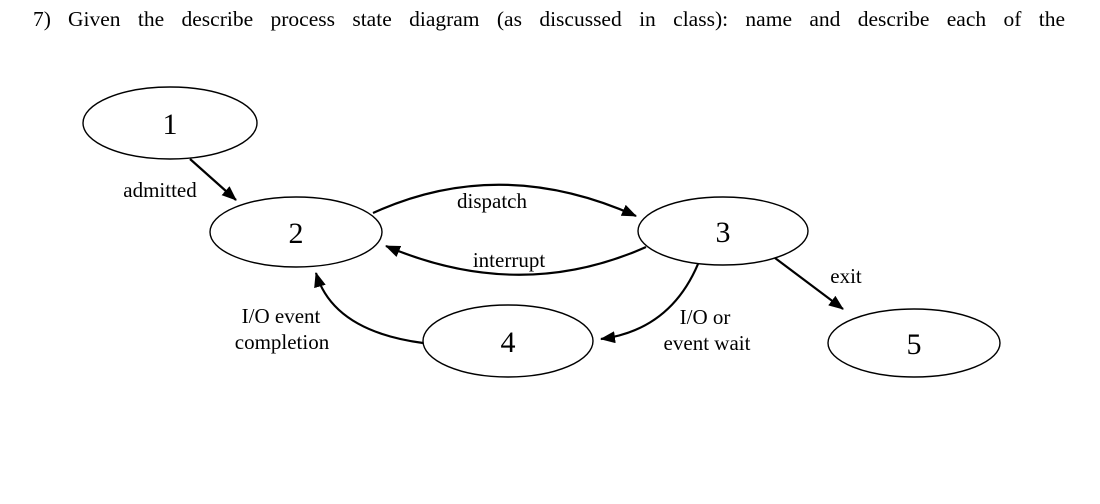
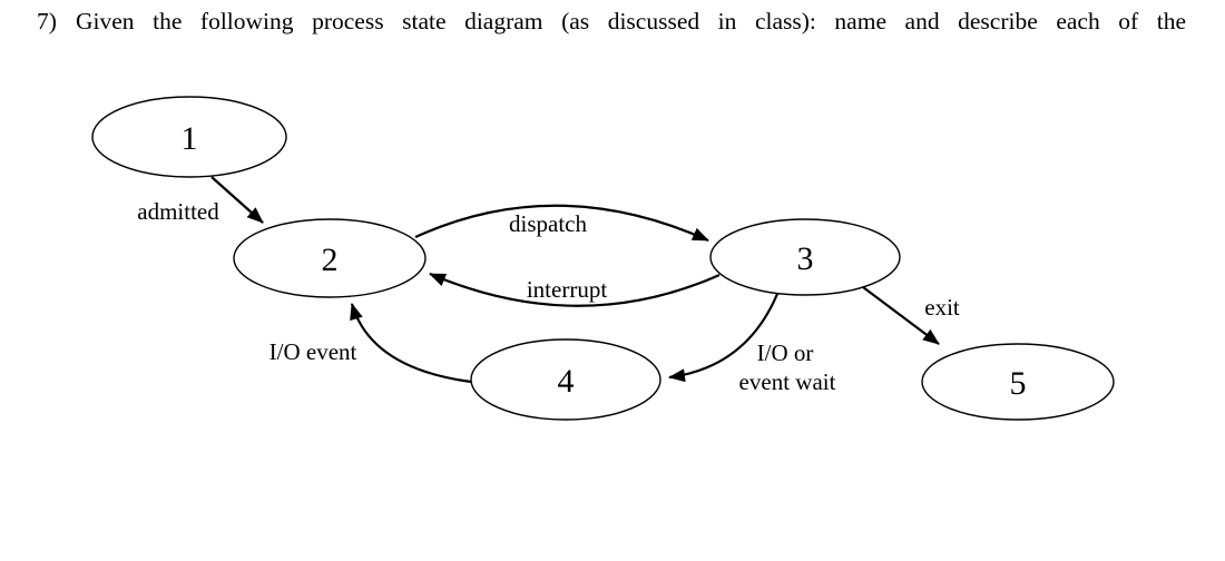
  7)
- Given the describe process state diagram (as discussed in class): name and describe each of the
+ Given the following process state diagram (as discussed in class): name and describe each of the
  1
  2
  3
  4
  5
  admitted
  dispatch
  interrupt
  I/O event
- completion
  I/O or
  event wait
  exit
